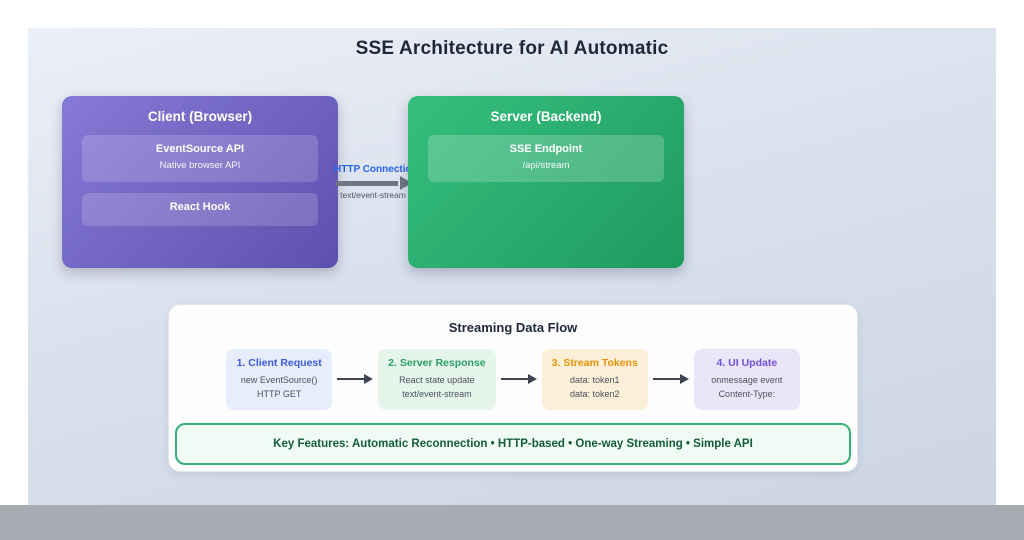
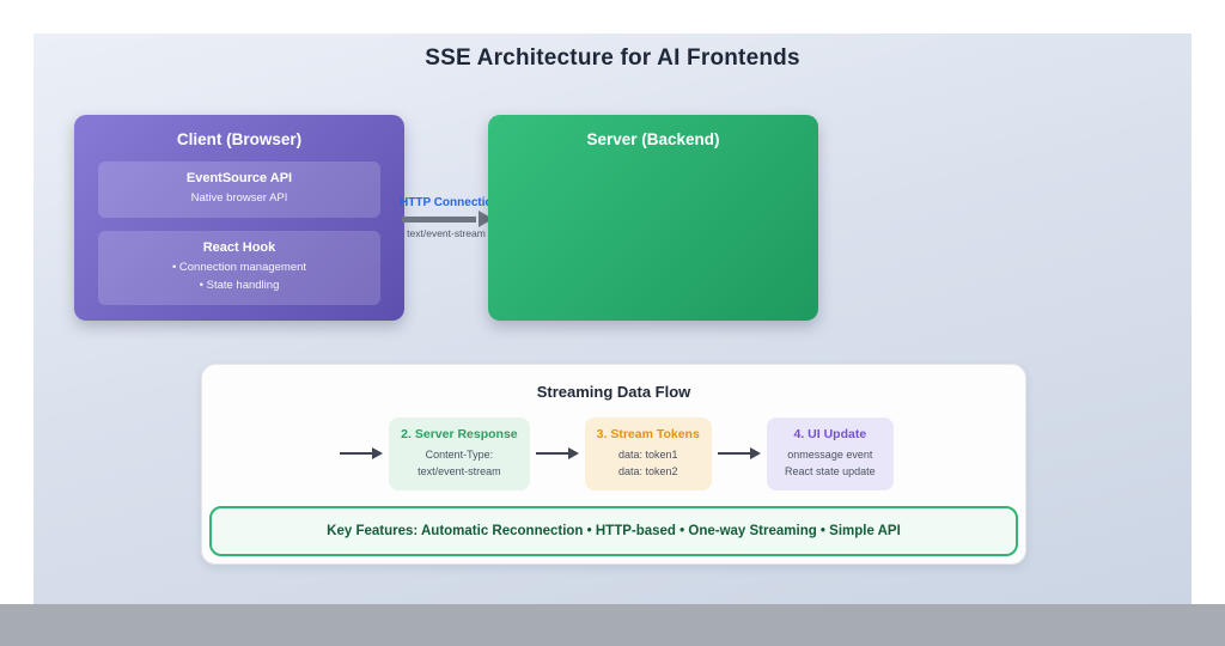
- SSE Architecture for AI Automatic
+ SSE Architecture for AI Frontends
  Client (Browser)
  EventSource API
  Native browser API
  React Hook
+ • Connection management
+ • State handling
  HTTP Connecti
  text/event-stream
  Server (Backend)
- SSE Endpoint
- /api/stream
  Streaming Data Flow
- 1. Client Request
- new EventSource()
- HTTP GET
  2. Server Response
- React state update
+ Content-Type:
  text/event-stream
  3. Stream Tokens
  data: token1
  data: token2
  4. UI Update
  onmessage event
- Content-Type:
+ React state update
  Key Features: Automatic Reconnection • HTTP-based • One-way Streaming • Simple API
